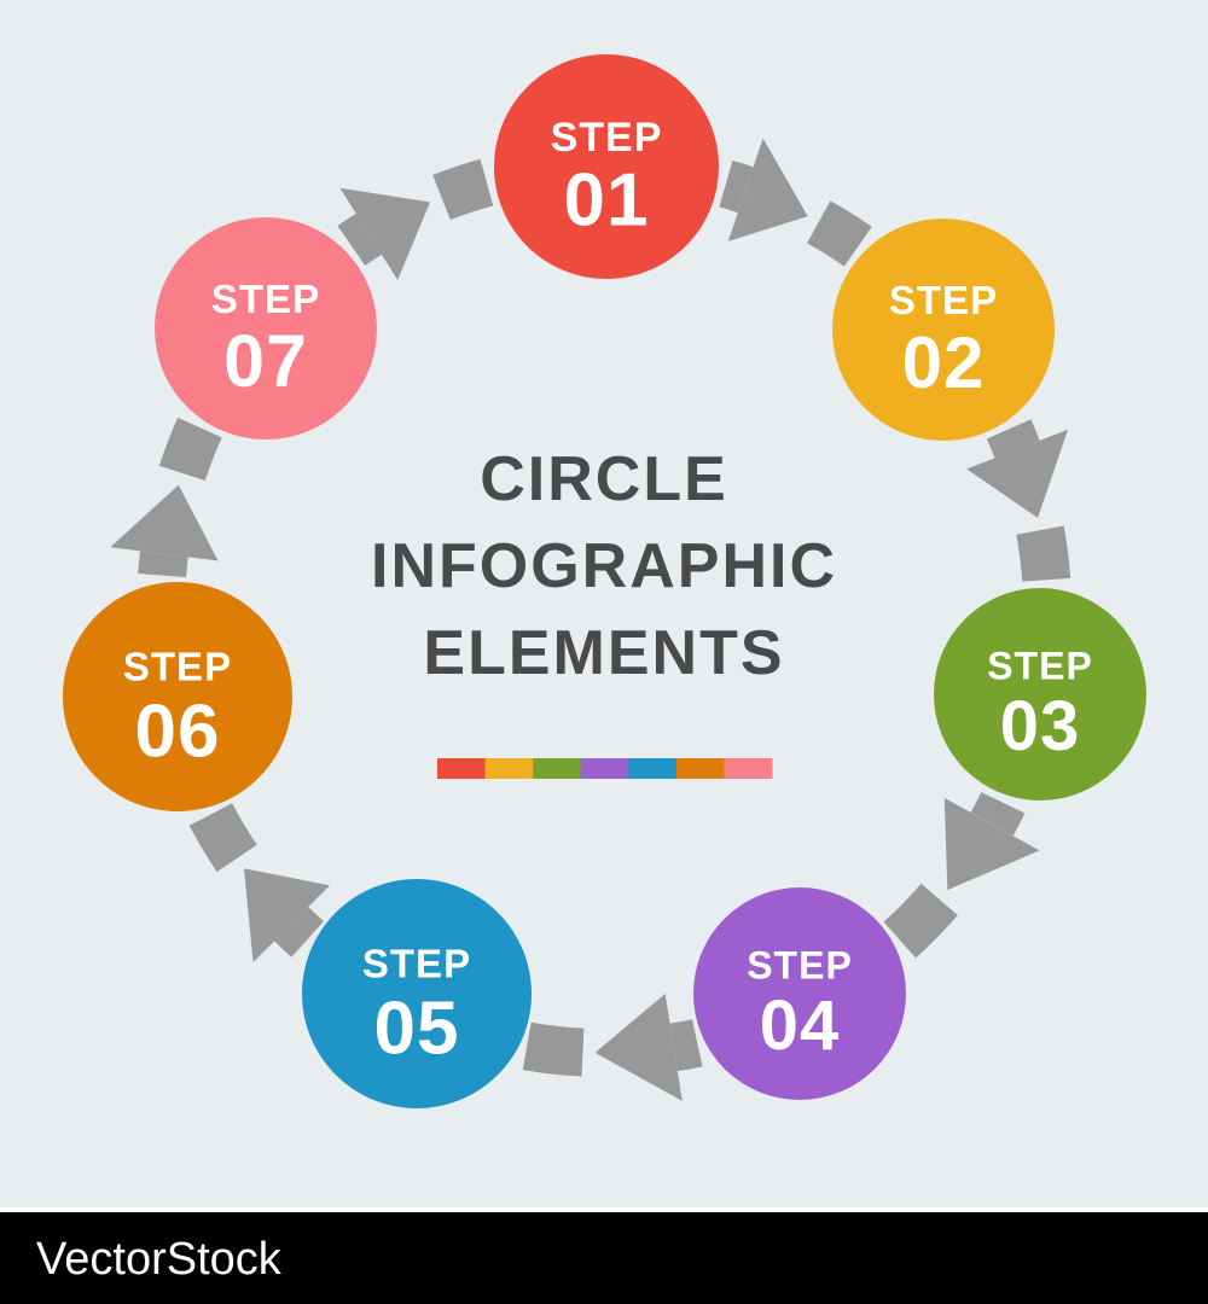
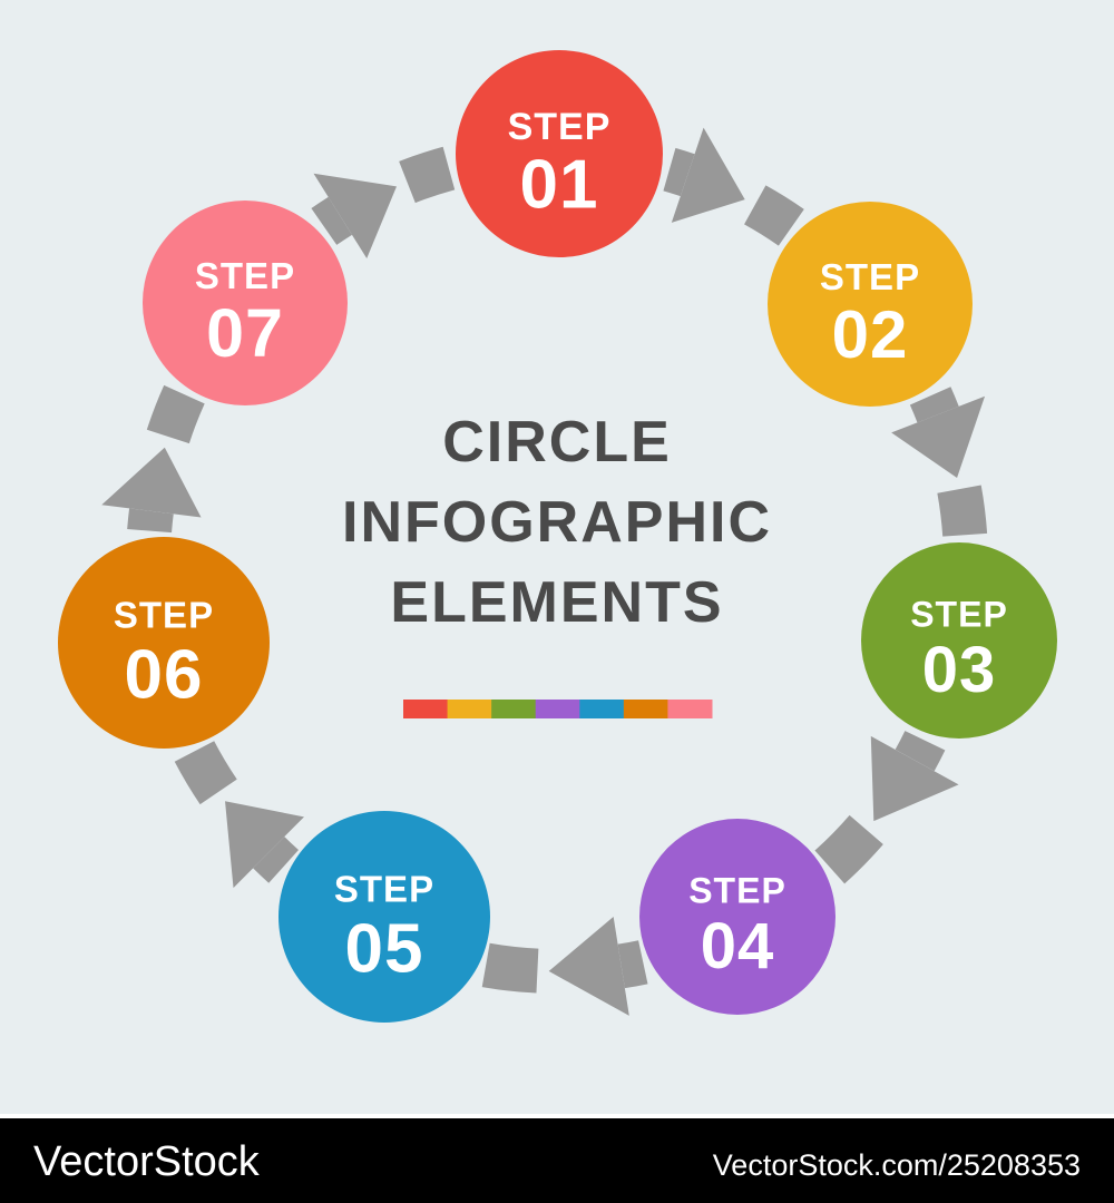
  STEP
  01
  STEP
  02
  STEP
  03
  STEP
  04
  STEP
  05
  STEP
  06
  STEP
  07
  CIRCLE
  INFOGRAPHIC
  ELEMENTS
  VectorStock
+ VectorStock.com/25208353
